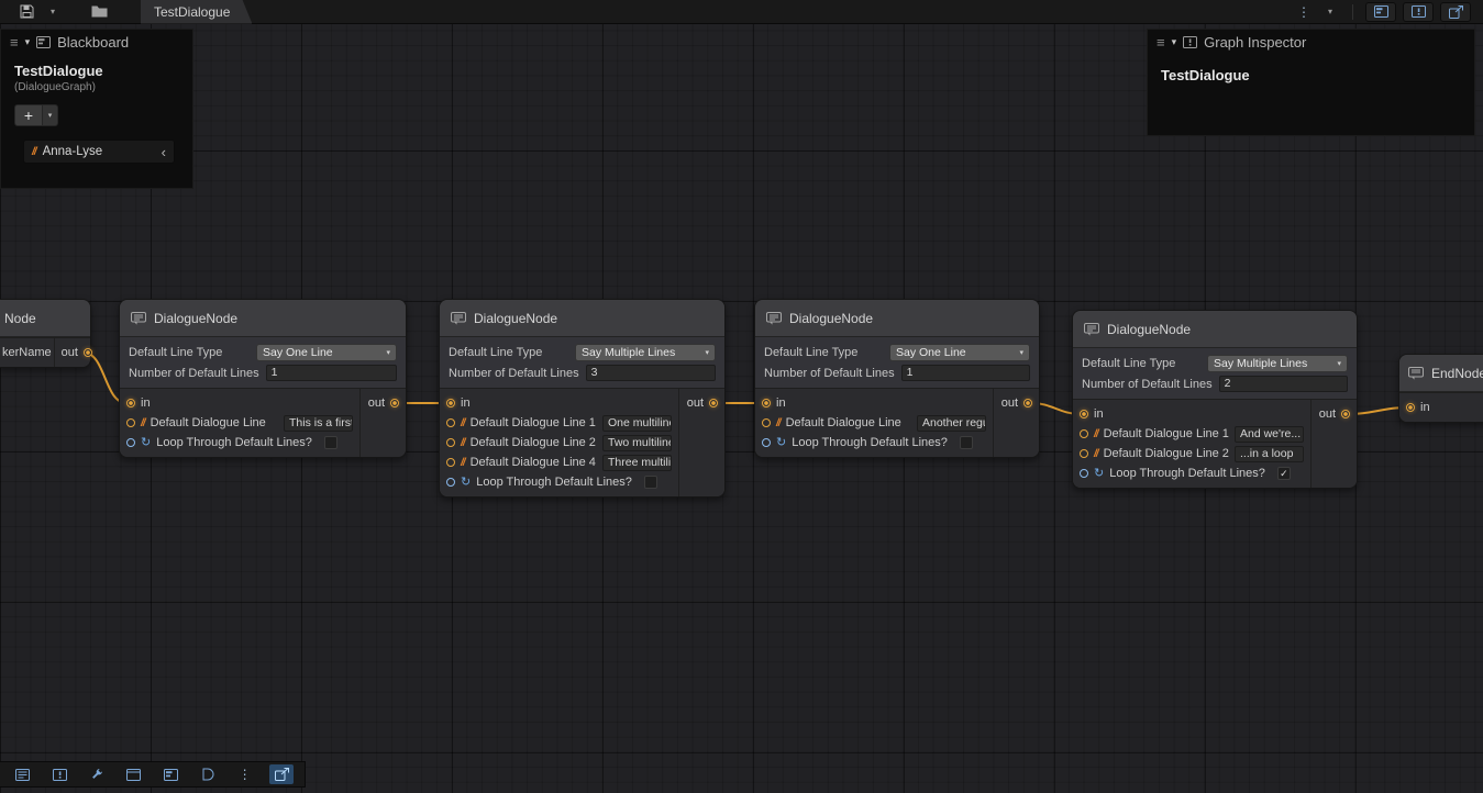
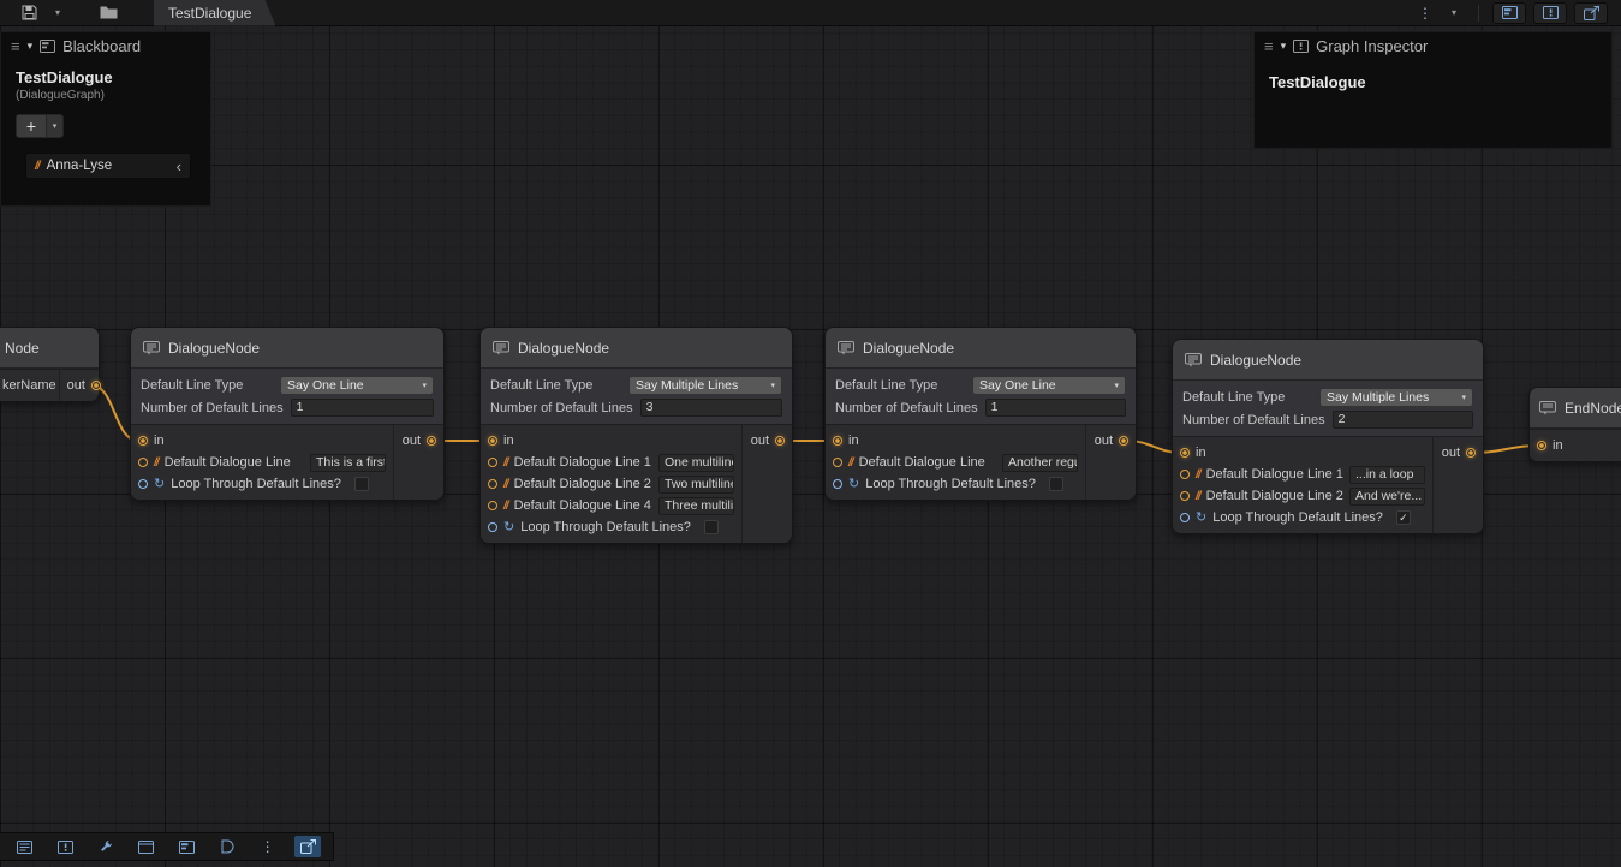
  ▾
  TestDialogue
  ⋮
  ▾
  ≡
  ▾
  Blackboard
  TestDialogue
  (DialogueGraph)
  +
  //
  Anna-Lyse
  ‹
  ≡
  ▾
  Graph Inspector
  TestDialogue
  Node
  kerName
  out
  DialogueNode
  Default Line Type
  Say One Line
  Number of Default Lines
  1
  in
  //
  Default Dialogue Line
  This is a first
  ↻
  Loop Through Default Lines?
  out
  DialogueNode
  Default Line Type
  Say Multiple Lines
  Number of Default Lines
  3
  in
  //
  Default Dialogue Line 1
  One multilin
  //
  Default Dialogue Line 2
  Two multiline
  //
  Default Dialogue Line 4
  Three multili
  ↻
  Loop Through Default Lines?
  out
  DialogueNode
  Default Line Type
  Say One Line
  Number of Default Lines
  1
  in
  //
  Default Dialogue Line
  Another regu
  ↻
  Loop Through Default Lines?
  out
  DialogueNode
  Default Line Type
  Say Multiple Lines
  Number of Default Lines
  2
  in
  //
  Default Dialogue Line 1
- And we're...
+ ...in a loop
  //
  Default Dialogue Line 2
- ...in a loop
+ And we're...
  ↻
  Loop Through Default Lines?
  ✓
  out
  EndNod
  in
  ⋮
